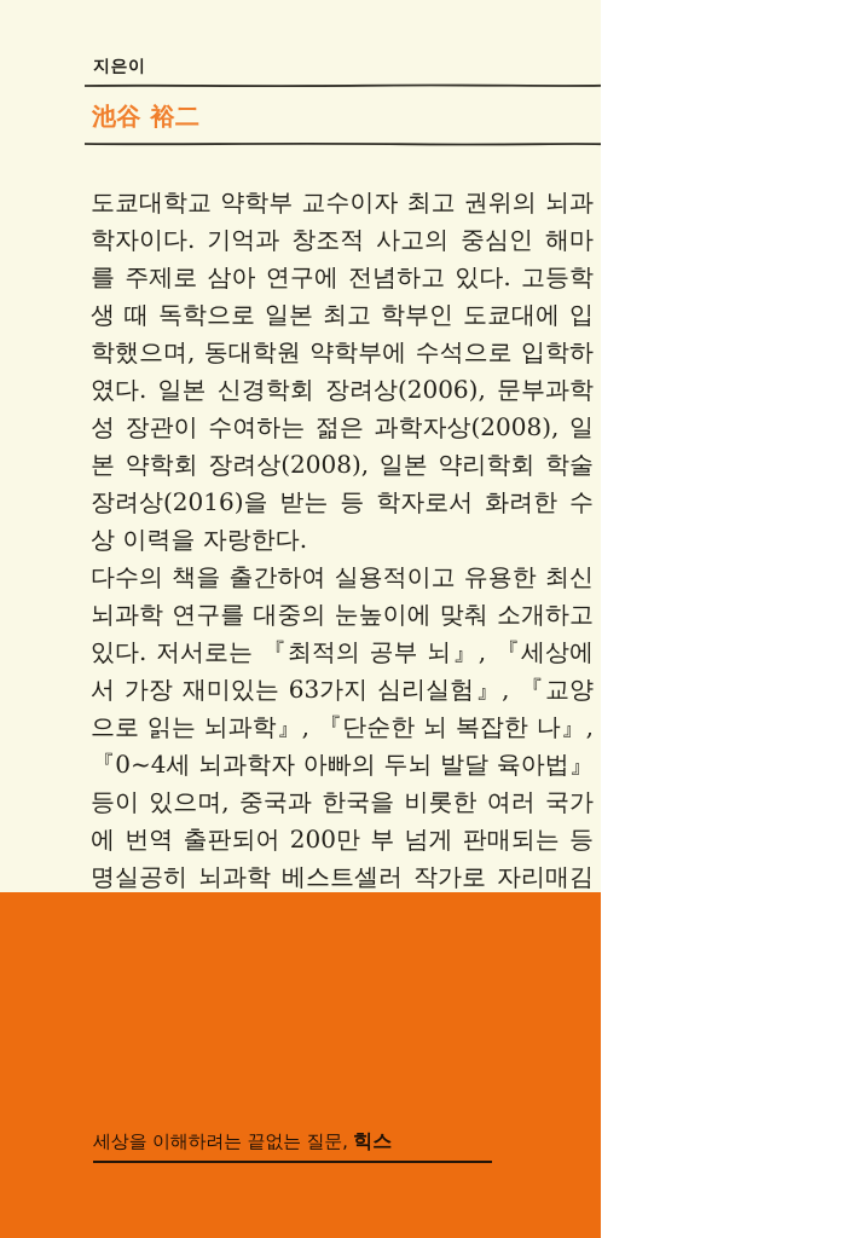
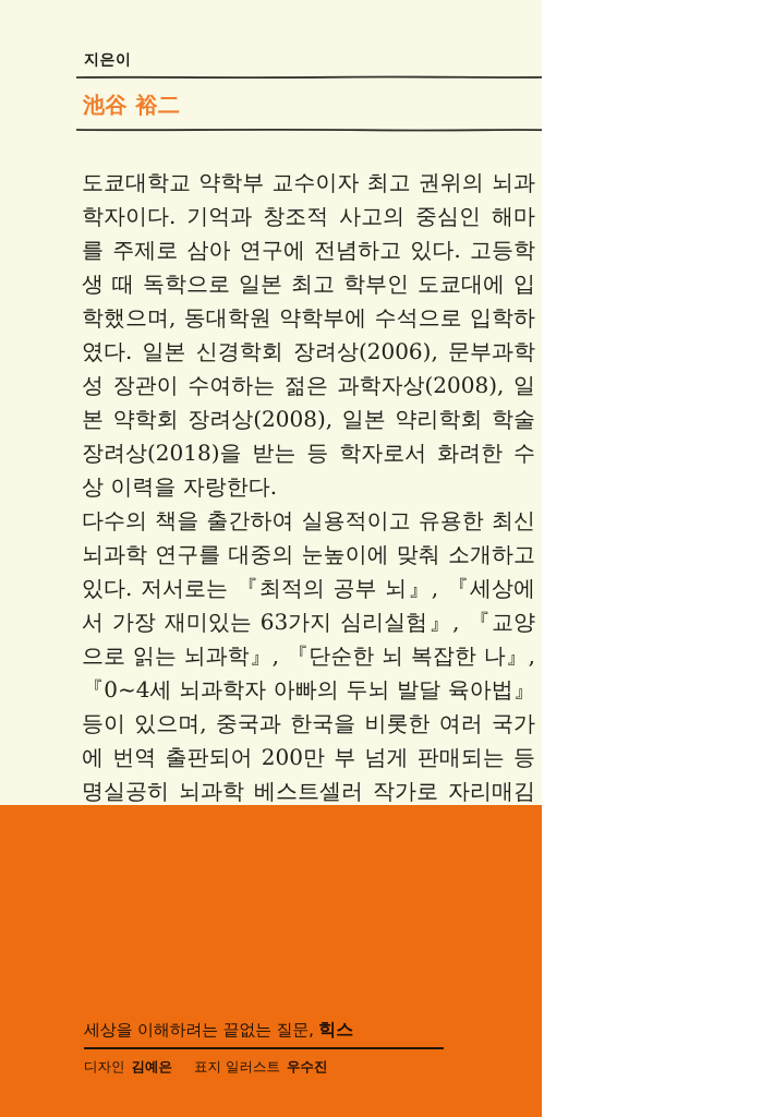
  지은이
  池谷 裕二
- 도쿄대학교 약학부 교수이자 최고 권위의 뇌과학자이다. 기억과 창조적 사고의 중심인 해마를 주제로 삼아 연구에 전념하고 있다. 고등학생 때 독학으로 일본 최고 학부인 도쿄대에 입학했으며, 동대학원 약학부에 수석으로 입학하였다. 일본 신경학회 장려상(2006), 문부과학성 장관이 수여하는 젊은 과학자상(2008), 일본 약학회 장려상(2008), 일본 약리학회 학술 장려상(2016)을 받는 등 학자로서 화려한 수상 이력을 자랑한다.
+ 도쿄대학교 약학부 교수이자 최고 권위의 뇌과학자이다. 기억과 창조적 사고의 중심인 해마를 주제로 삼아 연구에 전념하고 있다. 고등학생 때 독학으로 일본 최고 학부인 도쿄대에 입학했으며, 동대학원 약학부에 수석으로 입학하였다. 일본 신경학회 장려상(2006), 문부과학성 장관이 수여하는 젊은 과학자상(2008), 일본 약학회 장려상(2008), 일본 약리학회 학술 장려상(2018)을 받는 등 학자로서 화려한 수상 이력을 자랑한다.
  다수의 책을 출간하여 실용적이고 유용한 최신 뇌과학 연구를 대중의 눈높이에 맞춰 소개하고 있다. 저서로는 『최적의 공부 뇌』, 『세상에서 가장 재미있는 63가지 심리실험』, 『교양으로 읽는 뇌과학』, 『단순한 뇌 복잡한 나』, 『0~4세 뇌과학자 아빠의 두뇌 발달 육아법』 등이 있으며, 중국과 한국을 비롯한 여러 국가에 번역 출판되어 200만 부 넘게 판매되는 등 명실공히 뇌과학 베스트셀러 작가로 자리매김
  세상을 이해하려는 끝없는 질문, 힉스
+ 디자인
+ 김예은
+ 표지 일러스트
+ 우수진
